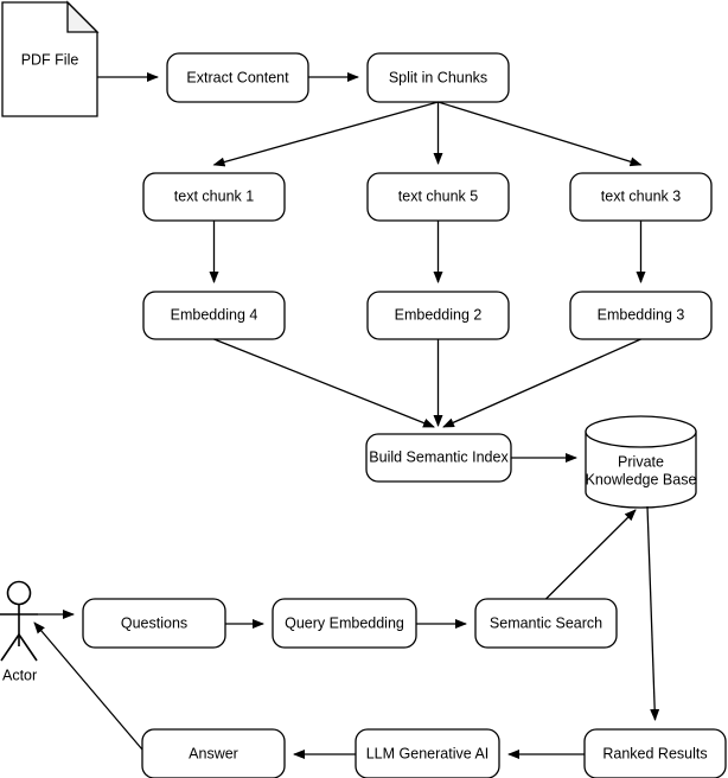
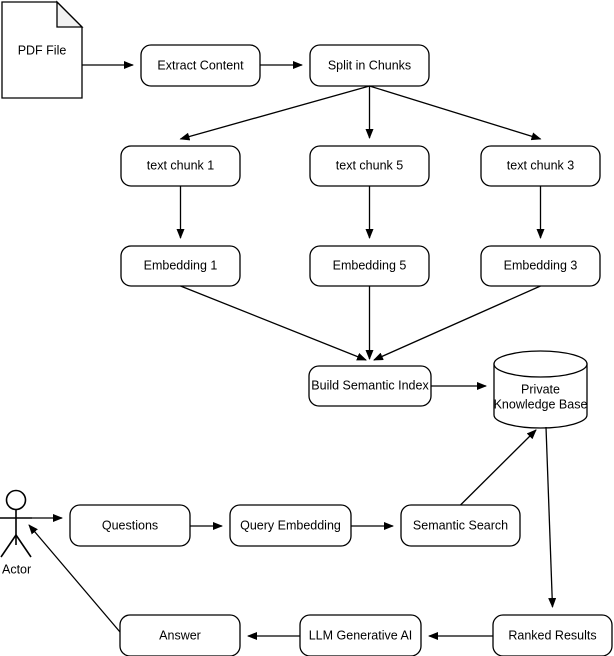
  PDF File
  Extract Content
  Split in Chunks
  text chunk 1
  text chunk 5
  text chunk 3
- Embedding 4
+ Embedding 1
- Embedding 2
+ Embedding 5
  Embedding 3
  Build Semantic Index
  Private
  Knowledge Base
  Actor
  Questions
  Query Embedding
  Semantic Search
  Ranked Results
  LLM Generative AI
  Answer
